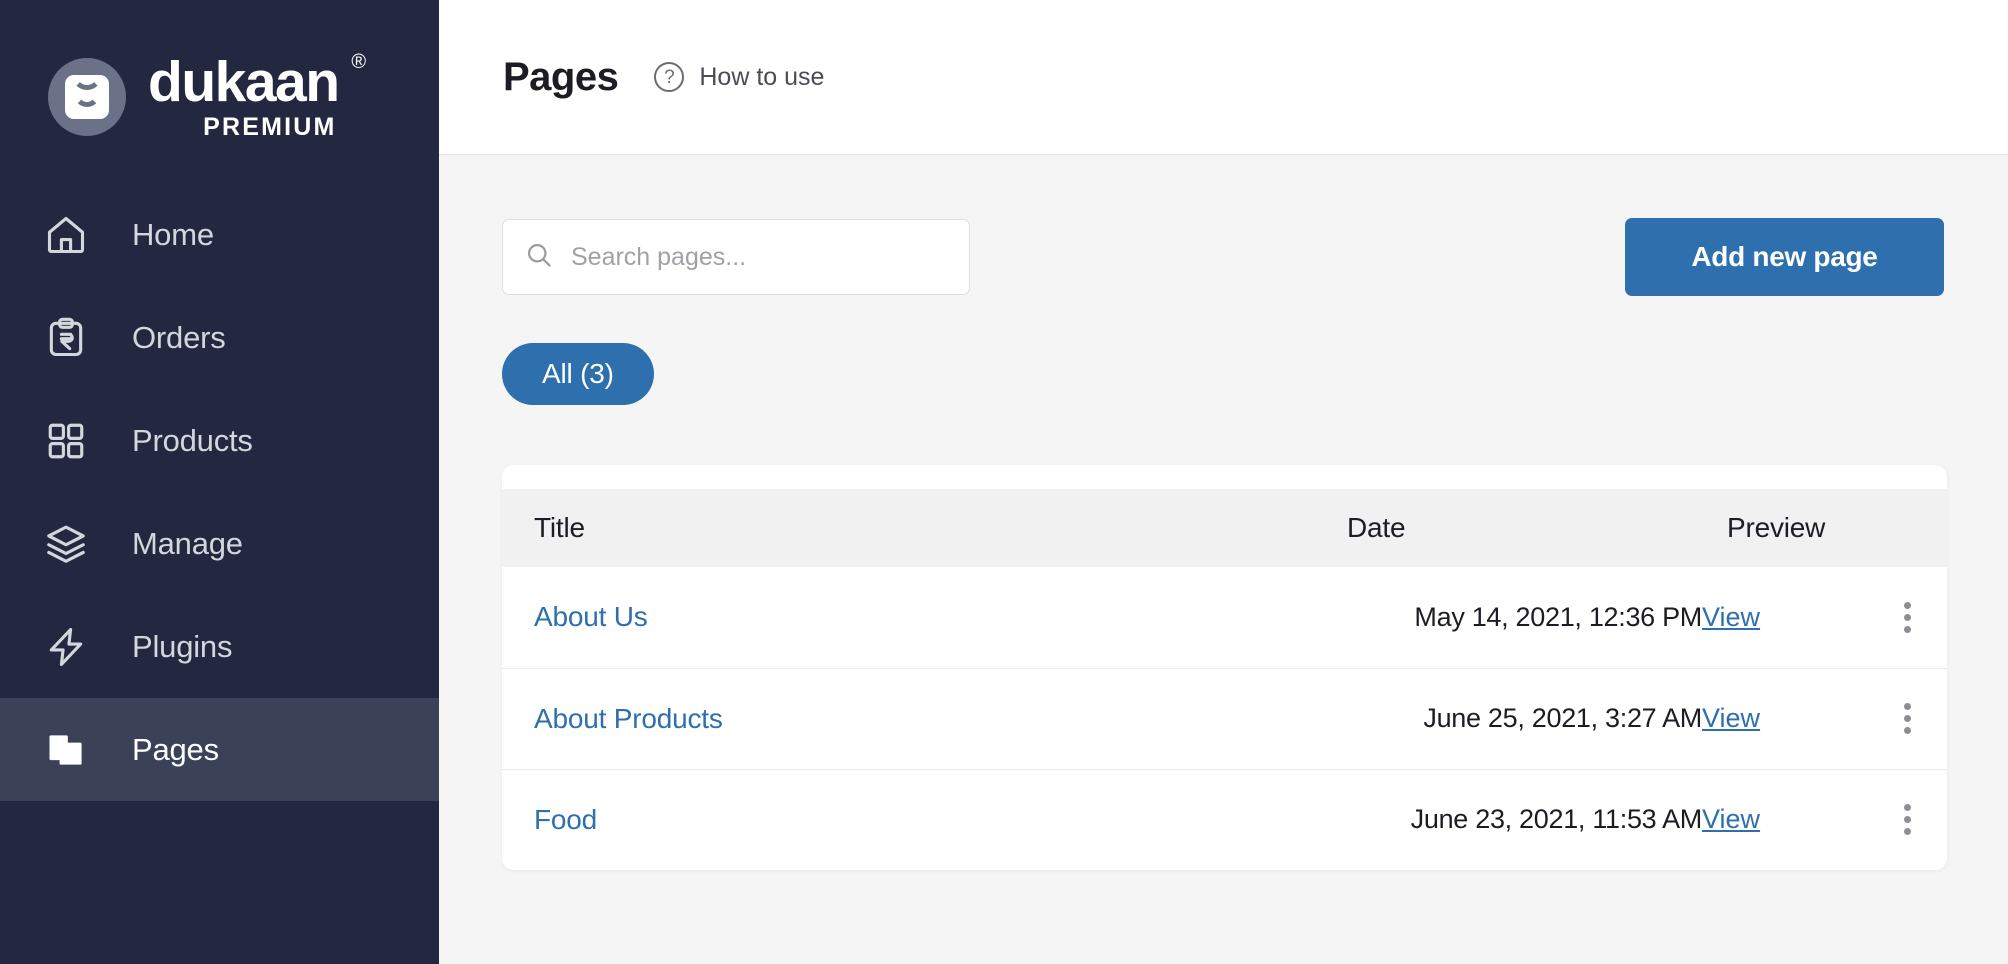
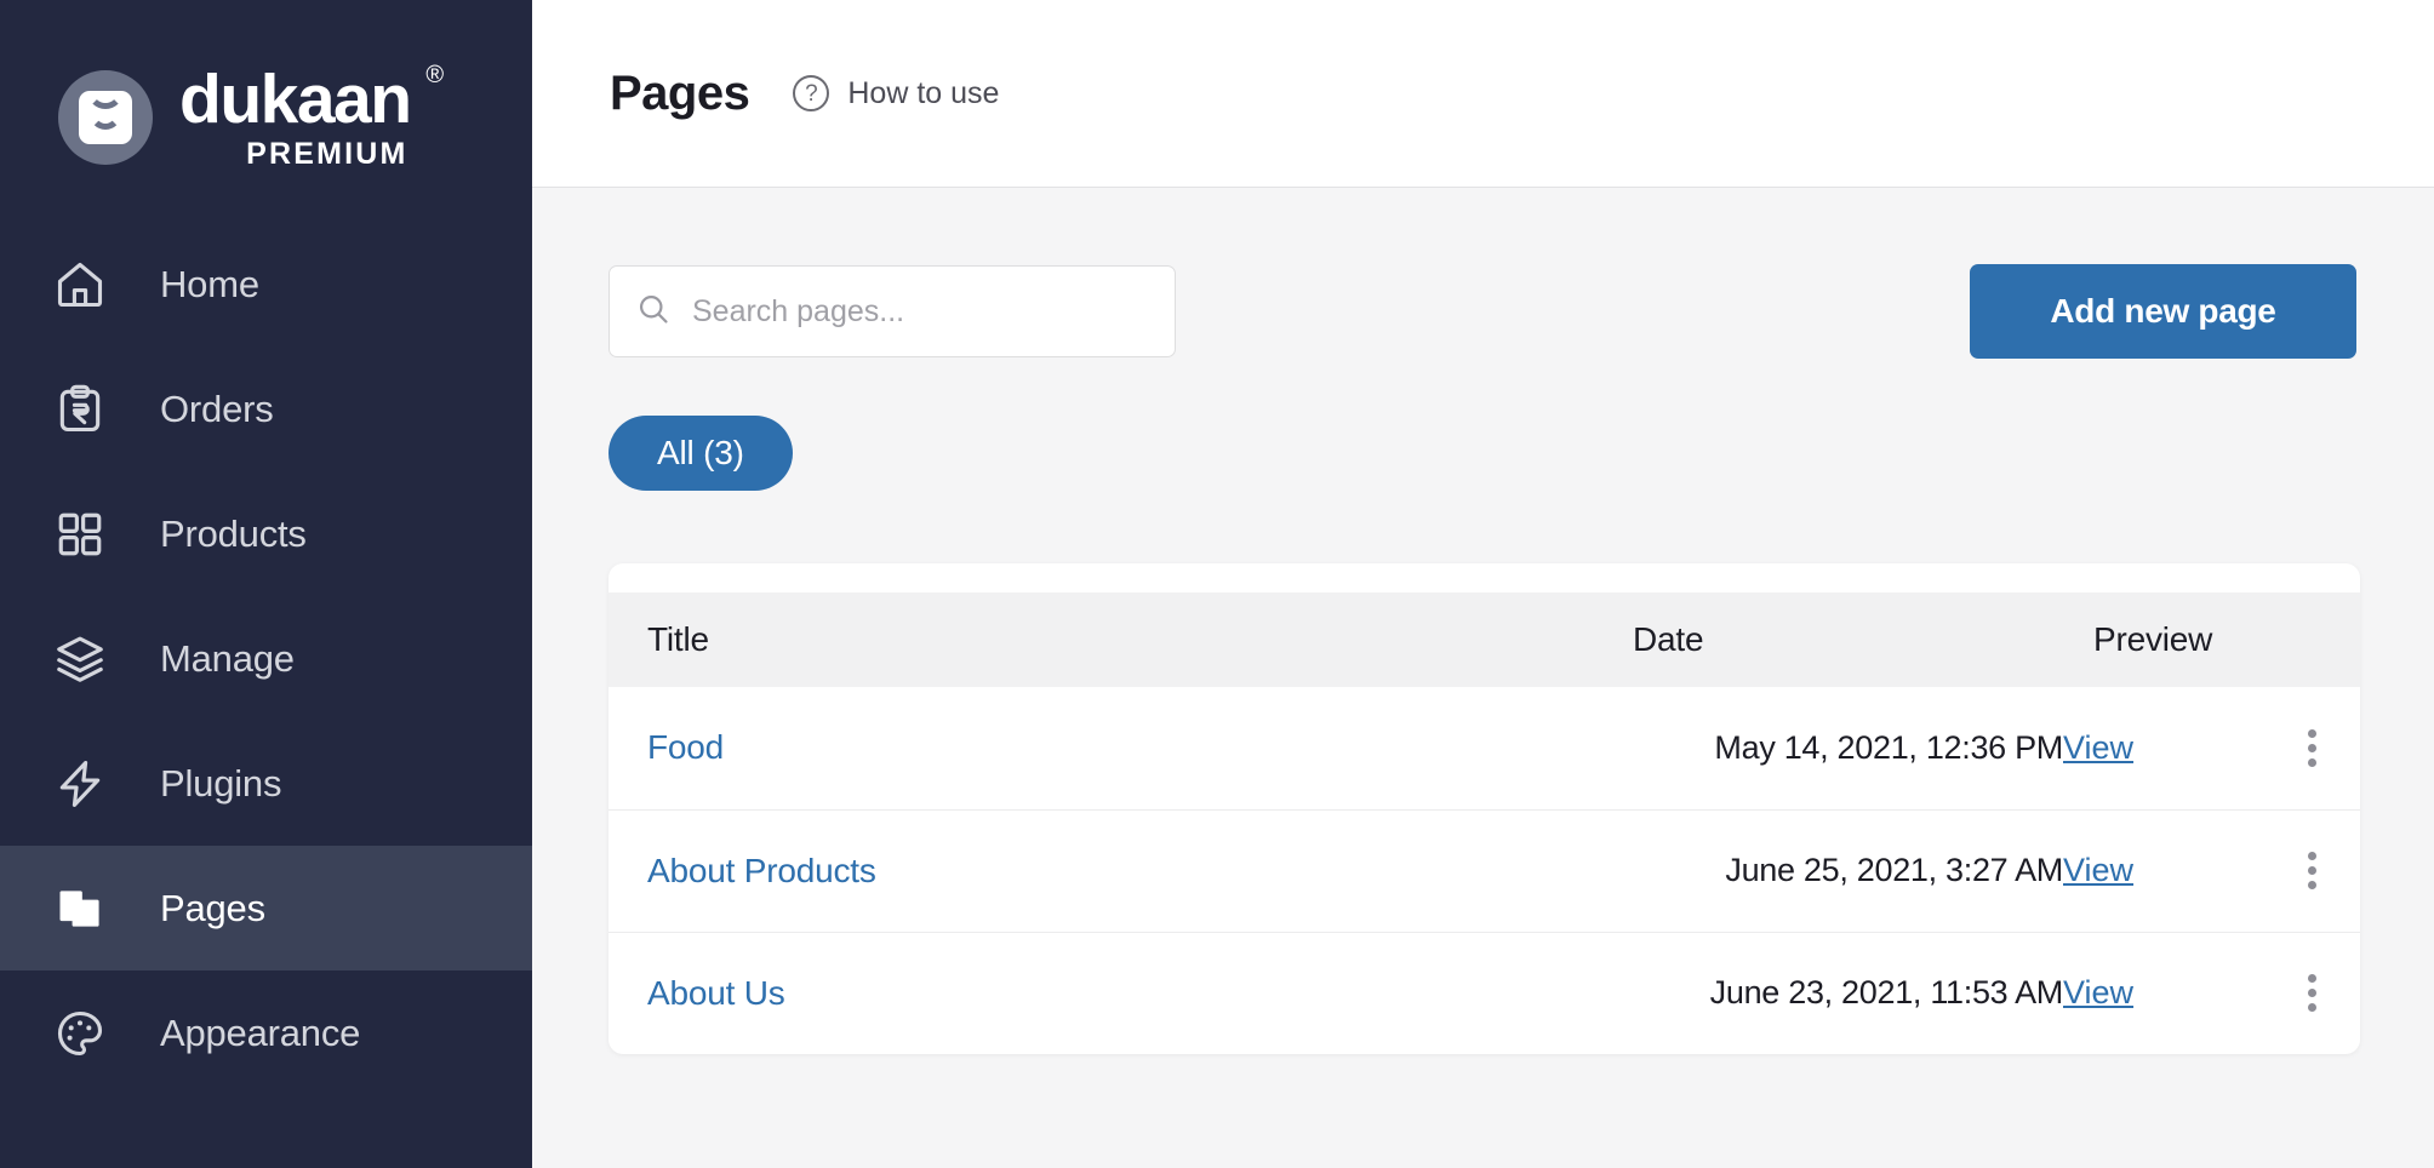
  dukaan
  ®
  PREMIUM
  Home
  Orders
  Products
  Manage
  Plugins
  Pages
+ Appearance
  Pages
  ?
  How to use
  Search pages...
  Add new page
  All (3)
  Title	Date	Preview
- About Us	May 14, 2021, 12:36 PM	View
+ Food	May 14, 2021, 12:36 PM	View
  About Products	June 25, 2021, 3:27 AM	View
- Food	June 23, 2021, 11:53 AM	View
+ About Us	June 23, 2021, 11:53 AM	View
